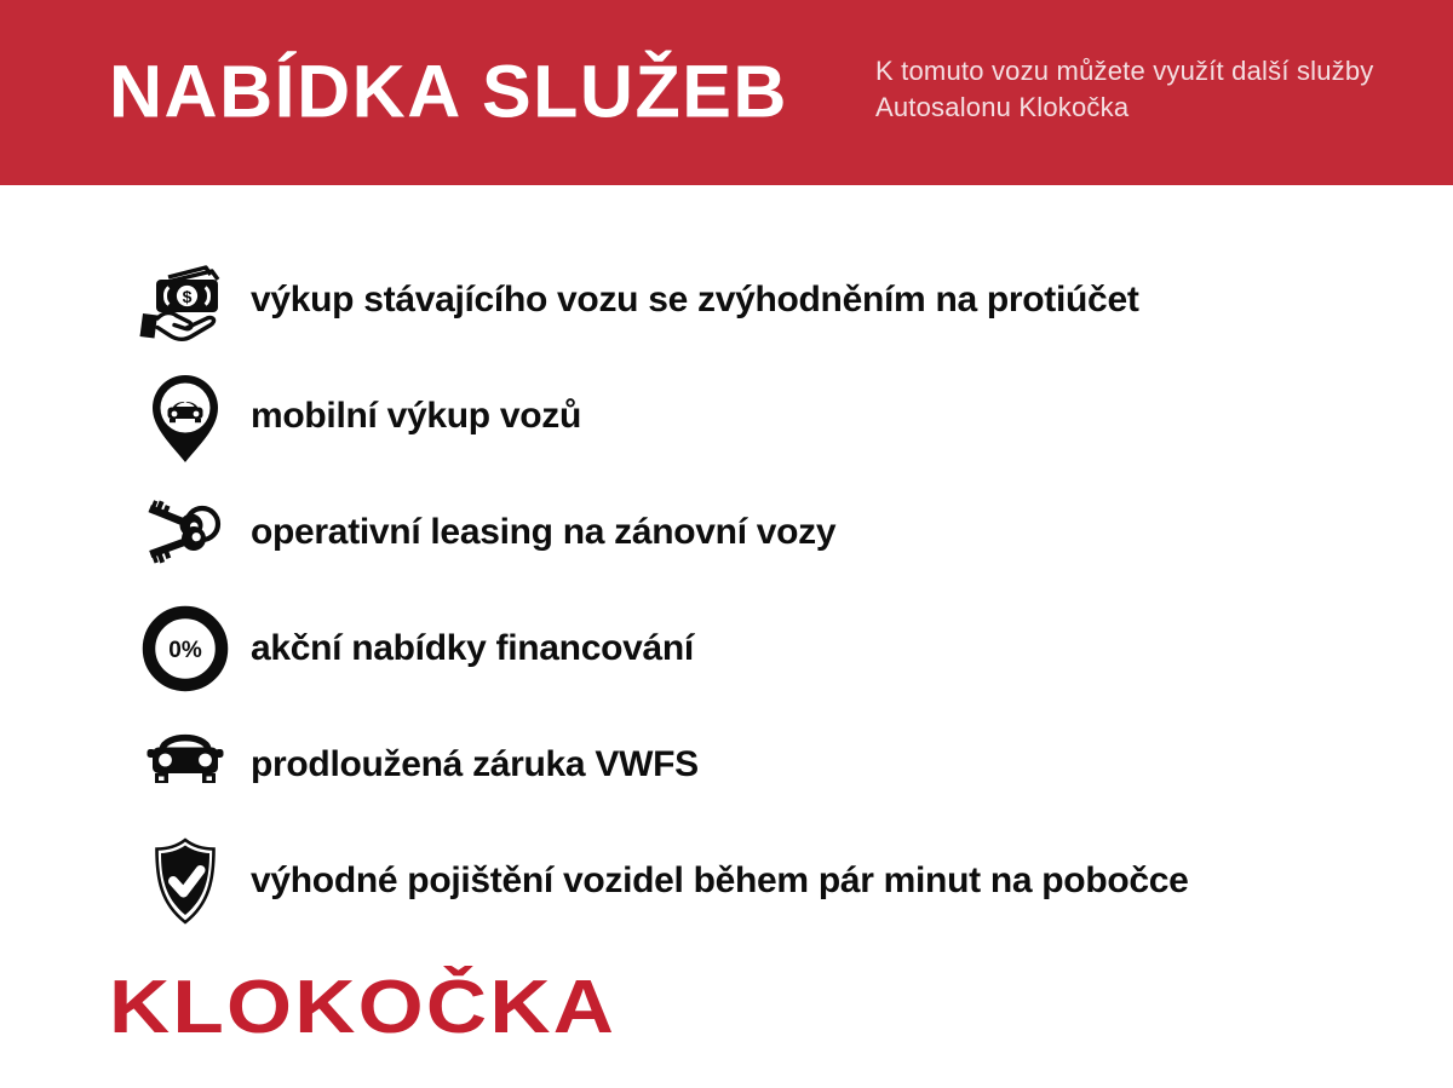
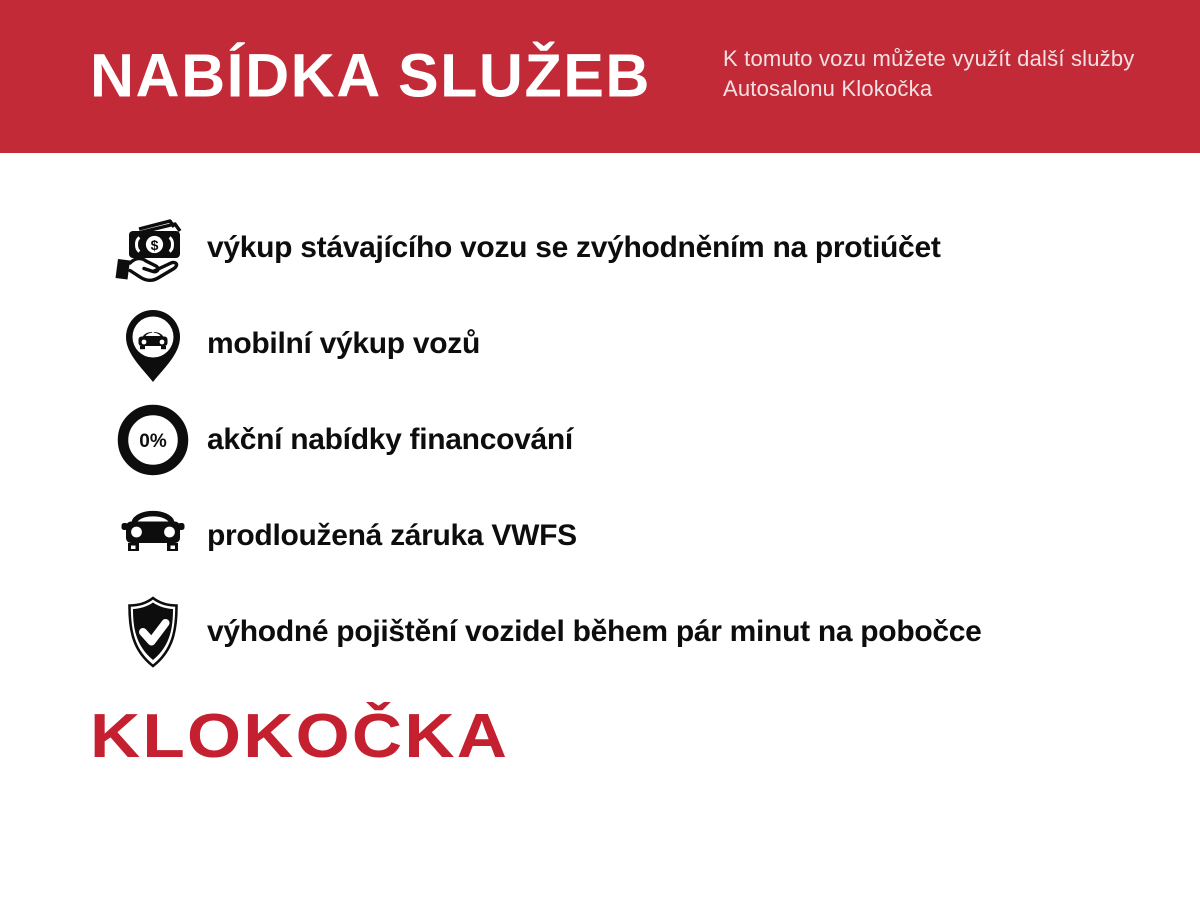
  NABÍDKA SLUŽEB
  K tomuto vozu můžete využít další služby
  Autosalonu Klokočka
  $
  výkup stávajícího vozu se zvýhodněním na protiúčet
  mobilní výkup vozů
- operativní leasing na zánovní vozy
  0%
  akční nabídky financování
  prodloužená záruka VWFS
  výhodné pojištění vozidel během pár minut na pobočce
  KLOKOČKA
